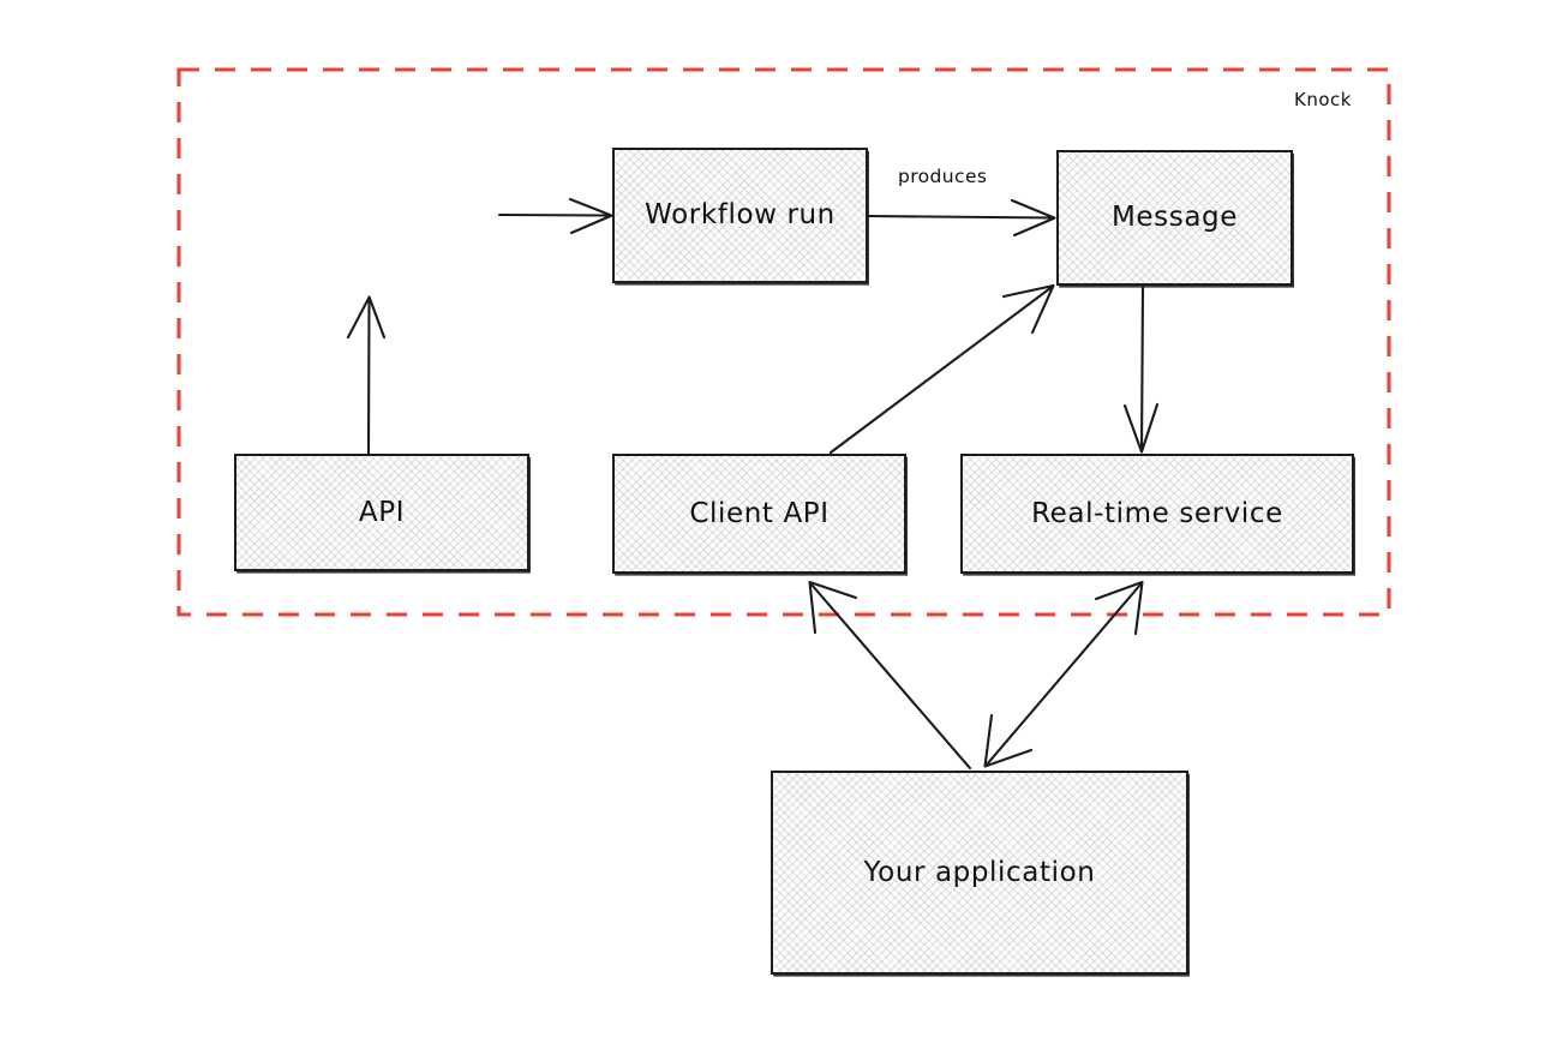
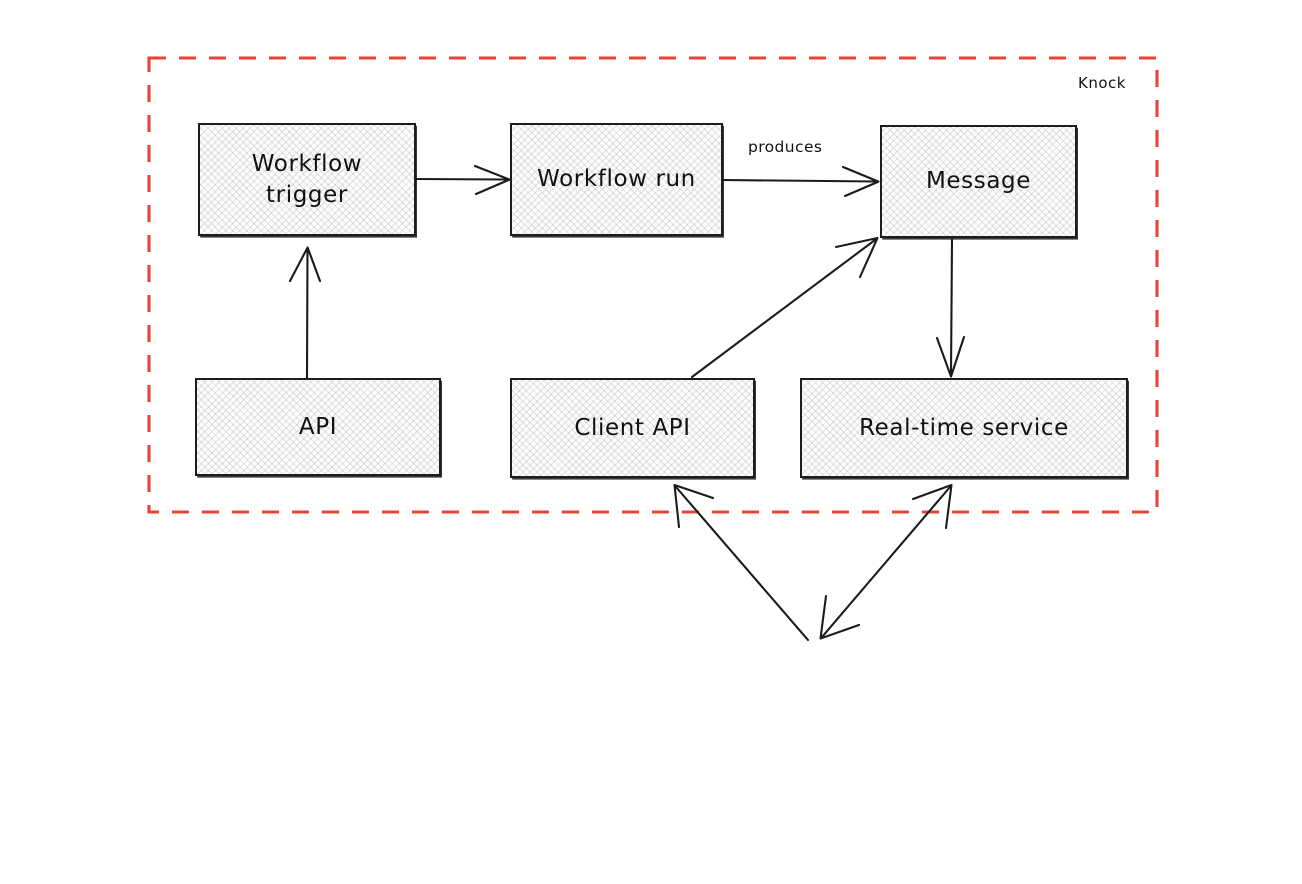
  Knock
  produces
+ Workflow
+ trigger
  Workflow run
  Message
  API
  Client API
  Real-time service
- Your application
